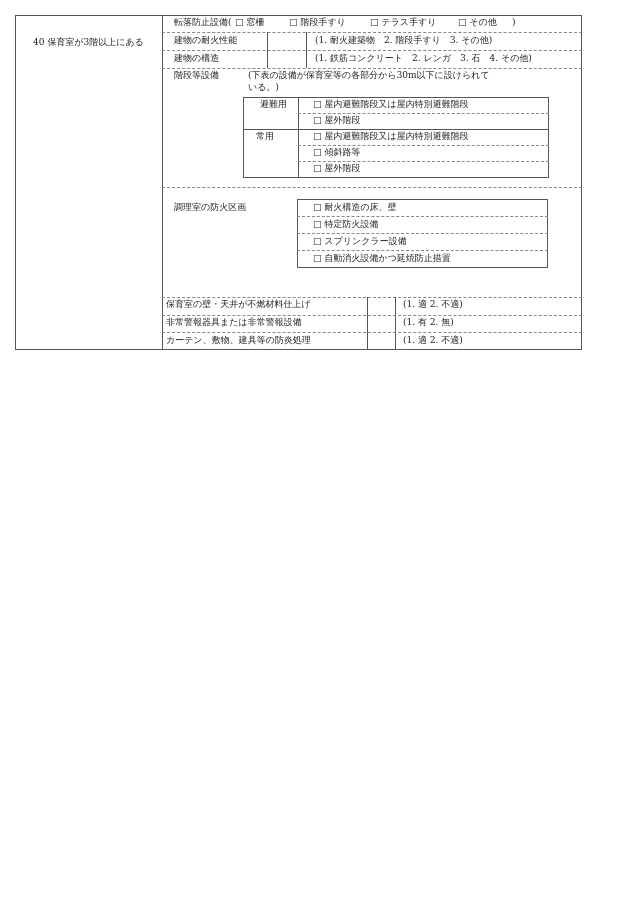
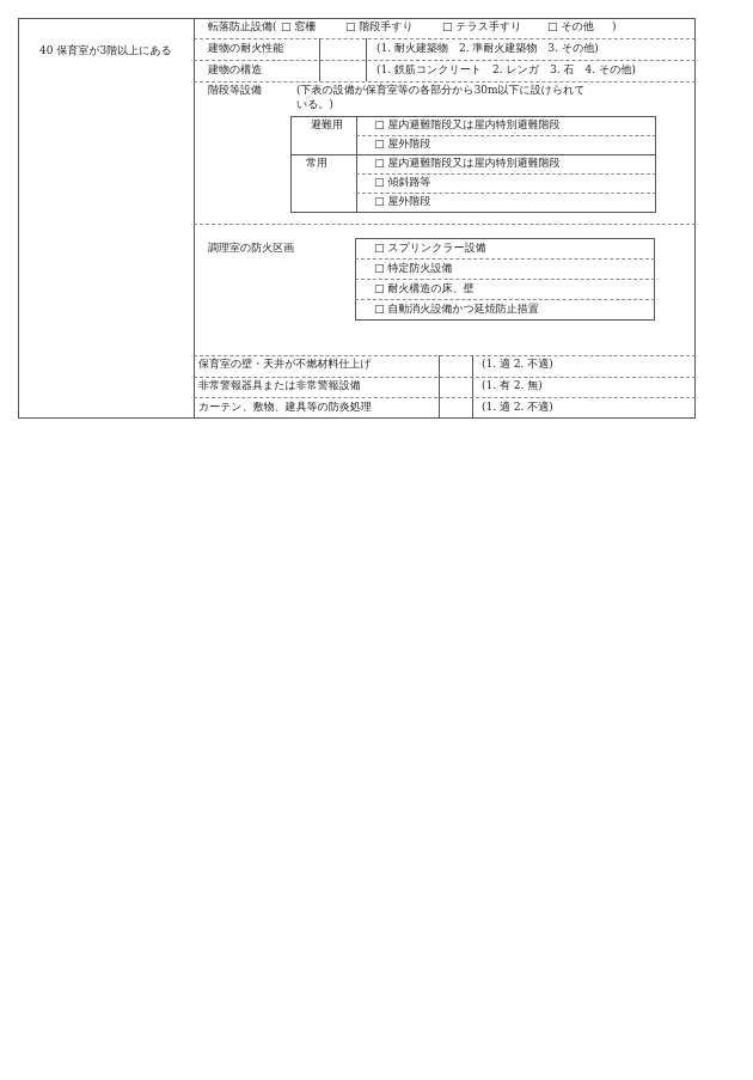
  40 保育室が3階以上にある
  転落防止設備(
  □ 窓柵
  □ 階段手すり
  □ テラス手すり
  □ その他
  )
  建物の耐火性能
- (1. 耐火建築物 2. 階段手すり 3. その他)
+ (1. 耐火建築物 2. 準耐火建築物 3. その他)
  建物の構造
  (1. 鉄筋コンクリート 2. レンガ 3. 石 4. その他)
  階段等設備
  (下表の設備が保育室等の各部分から30m以下に設けられて
  いる。)
  避難用
  □ 屋内避難階段又は屋内特別避難階段
  □ 屋外階段
  常用
  □ 屋内避難階段又は屋内特別避難階段
  □ 傾斜路等
  □ 屋外階段
  調理室の防火区画
- □ 耐火構造の床、壁
+ □ スプリンクラー設備
  □ 特定防火設備
- □ スプリンクラー設備
+ □ 耐火構造の床、壁
  □ 自動消火設備かつ延焼防止措置
  保育室の壁・天井が不燃材料仕上げ
  (1. 適 2. 不適)
  非常警報器具または非常警報設備
  (1. 有 2. 無)
  カーテン、敷物、建具等の防炎処理
  (1. 適 2. 不適)
